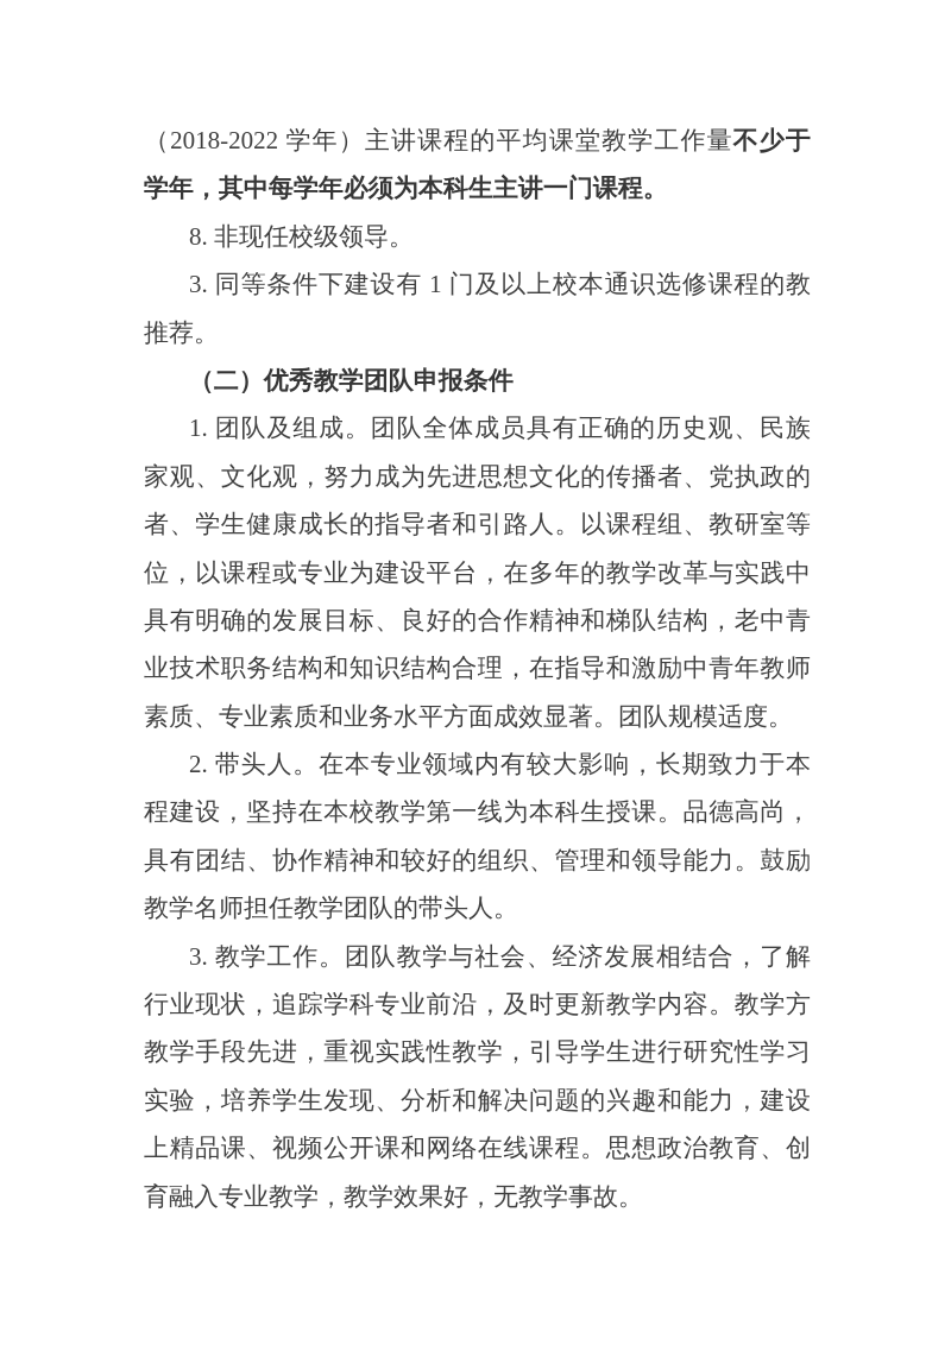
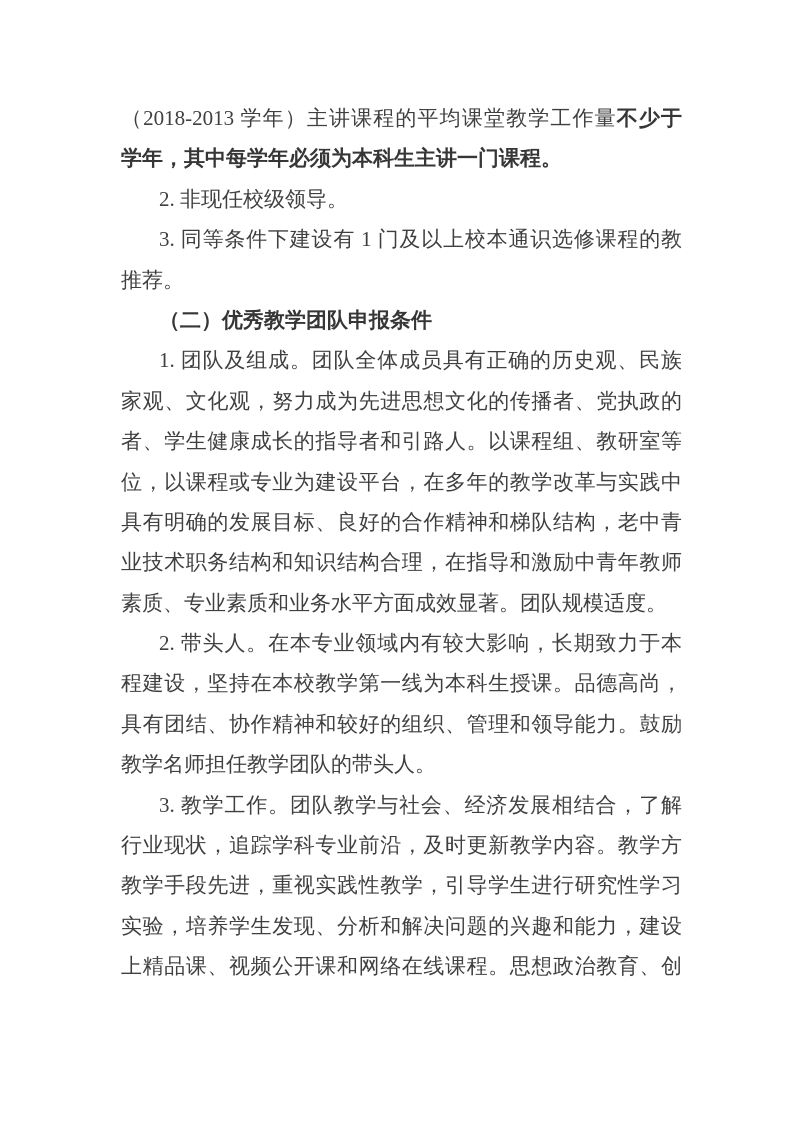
- （2018-2022 学年）主讲课程的平均课堂教学工作量不少于
+ （2018-2013 学年）主讲课程的平均课堂教学工作量不少于
  学年，其中每学年必须为本科生主讲一门课程。
- 8. 非现任校级领导。
+ 2. 非现任校级领导。
  3. 同等条件下建设有 1 门及以上校本通识选修课程的教
  推荐。
  （二）优秀教学团队申报条件
  1. 团队及组成。团队全体成员具有正确的历史观、民族
  家观、文化观，努力成为先进思想文化的传播者、党执政的
  者、学生健康成长的指导者和引路人。以课程组、教研室等
  位，以课程或专业为建设平台，在多年的教学改革与实践中
  具有明确的发展目标、良好的合作精神和梯队结构，老中青
  业技术职务结构和知识结构合理，在指导和激励中青年教师
  素质、专业素质和业务水平方面成效显著。团队规模适度。
  2. 带头人。在本专业领域内有较大影响，长期致力于本
  程建设，坚持在本校教学第一线为本科生授课。品德高尚，
  具有团结、协作精神和较好的组织、管理和领导能力。鼓励
  教学名师担任教学团队的带头人。
  3. 教学工作。团队教学与社会、经济发展相结合，了解
  行业现状，追踪学科专业前沿，及时更新教学内容。教学方
  教学手段先进，重视实践性教学，引导学生进行研究性学习
  实验，培养学生发现、分析和解决问题的兴趣和能力，建设
  上精品课、视频公开课和网络在线课程。思想政治教育、创
- 育融入专业教学，教学效果好，无教学事故。
